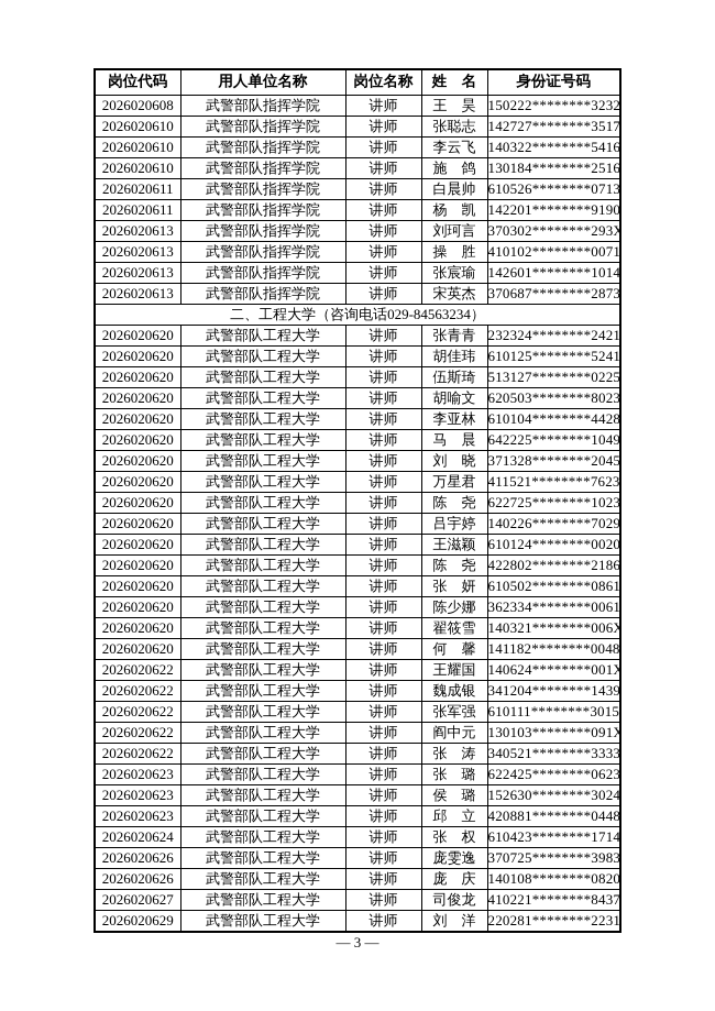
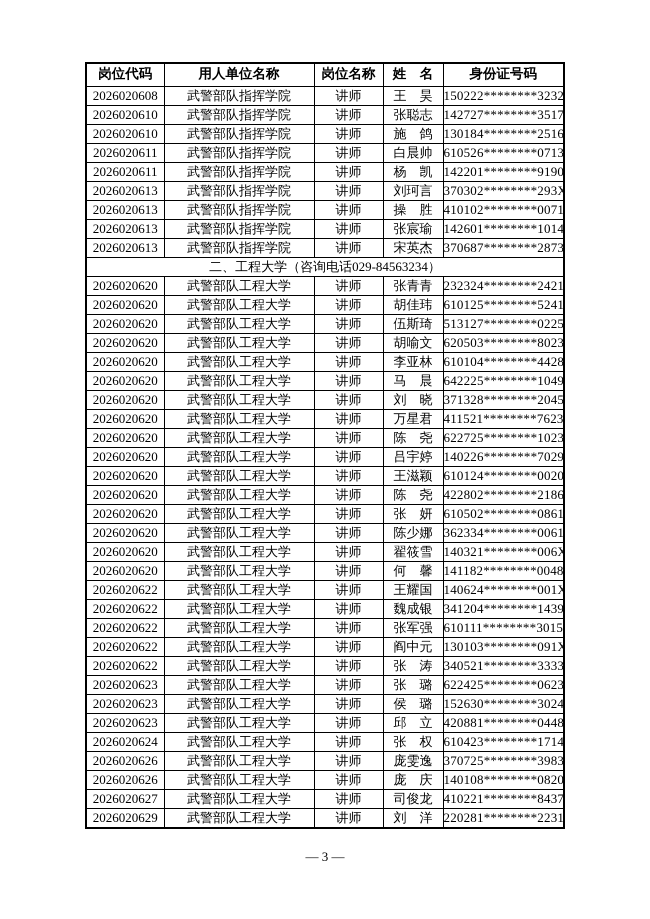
  岗位代码	用人单位名称	岗位名称	姓 名	身份证号码
  2026020608	武警部队指挥学院	讲师	王 昊	150222********3232
  2026020610	武警部队指挥学院	讲师	张聪志	142727********3517
- 2026020610	武警部队指挥学院	讲师	李云飞	140322********5416
  2026020610	武警部队指挥学院	讲师	施 鸽	130184********2516
  2026020611	武警部队指挥学院	讲师	白晨帅	610526********0713
  2026020611	武警部队指挥学院	讲师	杨 凯	142201********9190
  2026020613	武警部队指挥学院	讲师	刘珂言	370302********293X
  2026020613	武警部队指挥学院	讲师	操 胜	410102********0071
  2026020613	武警部队指挥学院	讲师	张宸瑜	142601********1014
  2026020613	武警部队指挥学院	讲师	宋英杰	370687********2873
  二、工程大学（咨询电话029-84563234）
  2026020620	武警部队工程大学	讲师	张青青	232324********2421
  2026020620	武警部队工程大学	讲师	胡佳玮	610125********5241
  2026020620	武警部队工程大学	讲师	伍斯琦	513127********0225
  2026020620	武警部队工程大学	讲师	胡喻文	620503********8023
  2026020620	武警部队工程大学	讲师	李亚林	610104********4428
  2026020620	武警部队工程大学	讲师	马 晨	642225********1049
  2026020620	武警部队工程大学	讲师	刘 晓	371328********2045
  2026020620	武警部队工程大学	讲师	万星君	411521********7623
  2026020620	武警部队工程大学	讲师	陈 尧	622725********1023
  2026020620	武警部队工程大学	讲师	吕宇婷	140226********7029
  2026020620	武警部队工程大学	讲师	王滋颖	610124********0020
  2026020620	武警部队工程大学	讲师	陈 尧	422802********2186
  2026020620	武警部队工程大学	讲师	张 妍	610502********0861
  2026020620	武警部队工程大学	讲师	陈少娜	362334********0061
  2026020620	武警部队工程大学	讲师	翟筱雪	140321********006X
  2026020620	武警部队工程大学	讲师	何 馨	141182********0048
  2026020622	武警部队工程大学	讲师	王耀国	140624********001X
  2026020622	武警部队工程大学	讲师	魏成银	341204********1439
  2026020622	武警部队工程大学	讲师	张军强	610111********3015
  2026020622	武警部队工程大学	讲师	阎中元	130103********091X
  2026020622	武警部队工程大学	讲师	张 涛	340521********3333
  2026020623	武警部队工程大学	讲师	张 璐	622425********0623
  2026020623	武警部队工程大学	讲师	侯 璐	152630********3024
  2026020623	武警部队工程大学	讲师	邱 立	420881********0448
  2026020624	武警部队工程大学	讲师	张 权	610423********1714
  2026020626	武警部队工程大学	讲师	庞雯逸	370725********3983
  2026020626	武警部队工程大学	讲师	庞 庆	140108********0820
  2026020627	武警部队工程大学	讲师	司俊龙	410221********8437
  2026020629	武警部队工程大学	讲师	刘 洋	220281********2231
  — 3 —
